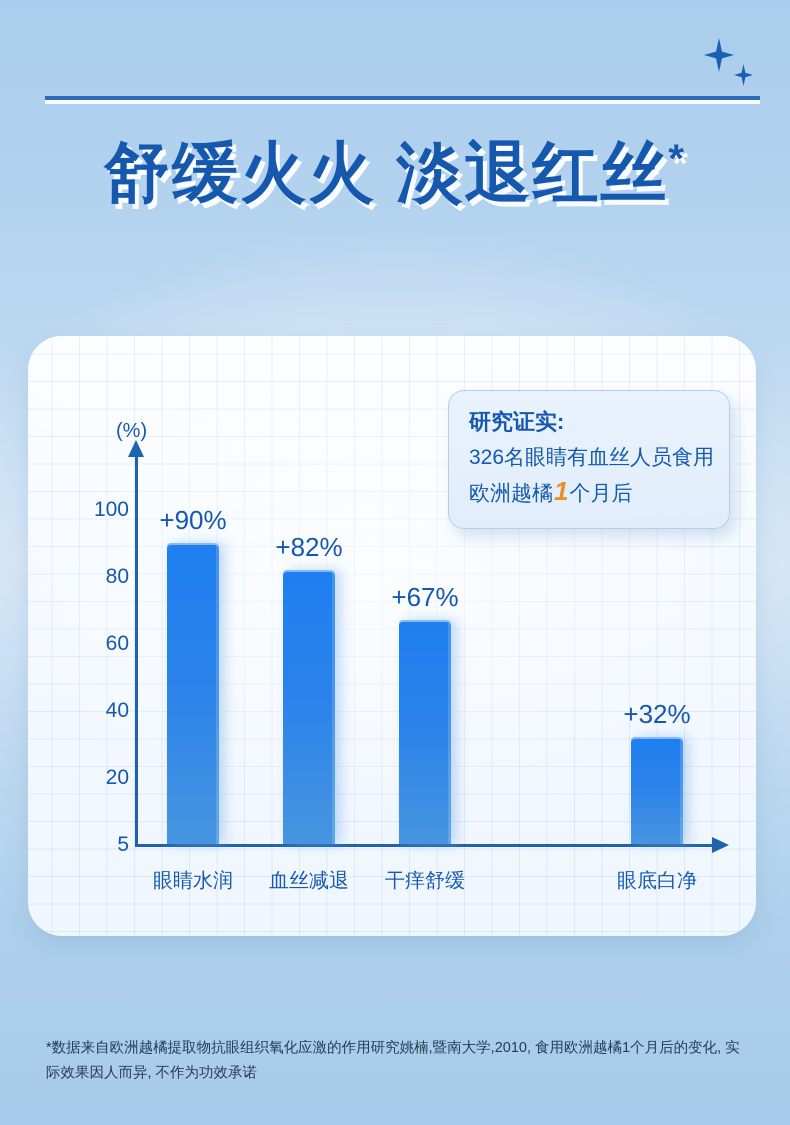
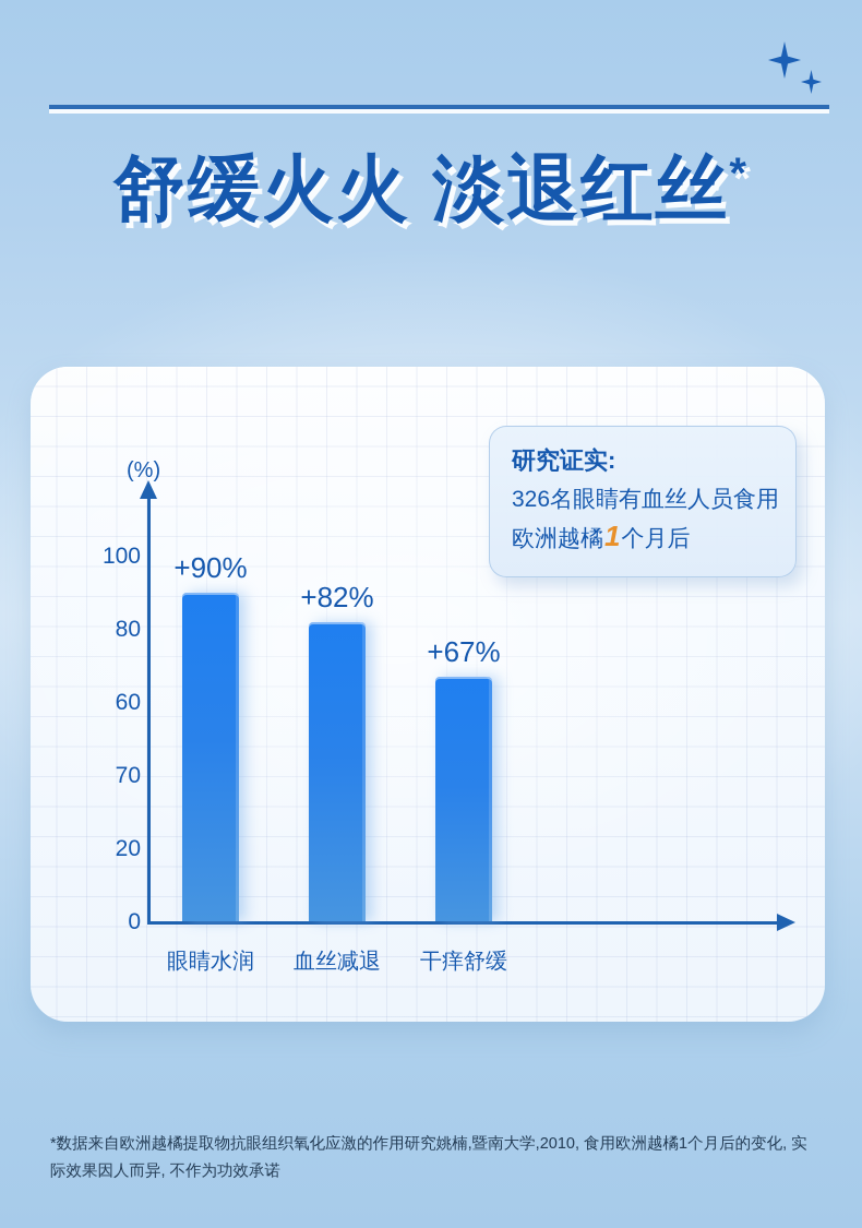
  舒缓火火 淡退红丝*
  (%)
- 5
+ 0
  20
- 40
+ 70
  60
  80
  100
  +90%
  眼睛水润
  +82%
  血丝减退
  +67%
  干痒舒缓
- +32%
- 眼底白净
  研究证实:
  326名眼睛有血丝人员食用
  欧洲越橘1个月后
  *数据来自欧洲越橘提取物抗眼组织氧化应激的作用研究姚楠,暨南大学,2010, 食用欧洲越橘1个月后的变化, 实际效果因人而异, 不作为功效承诺
